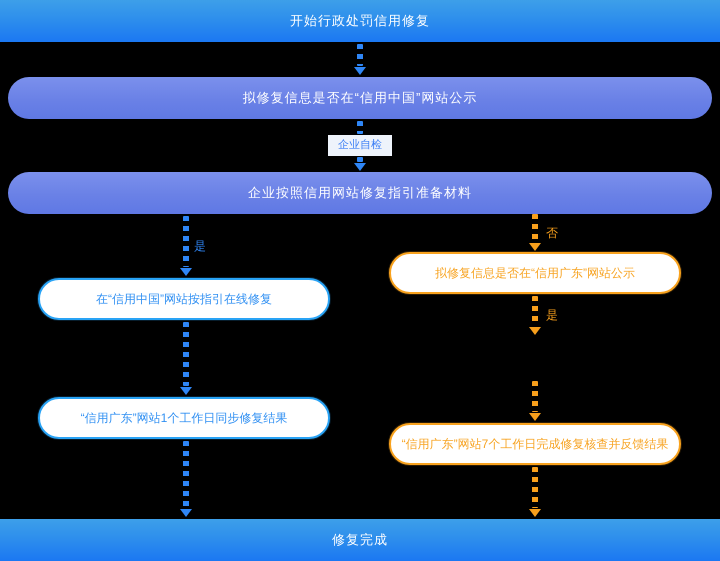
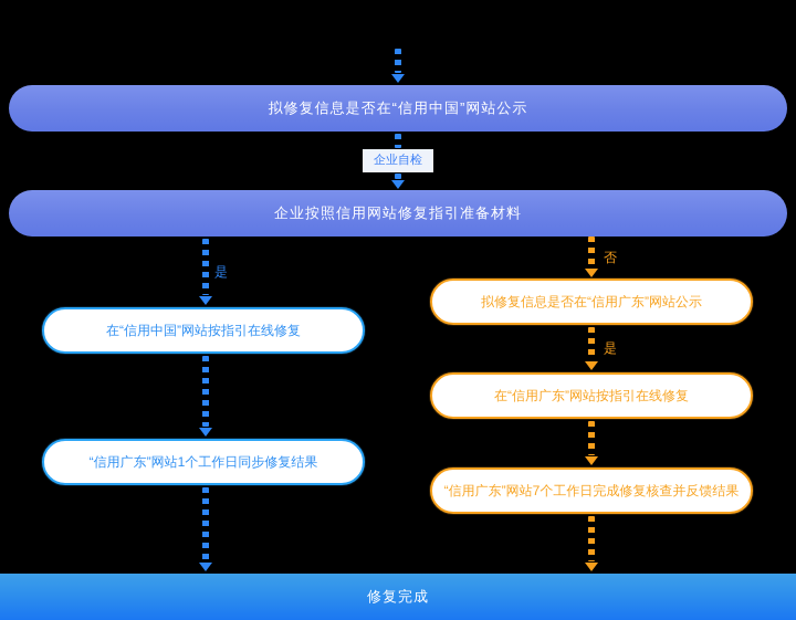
- 开始行政处罚信用修复
  拟修复信息是否在“信用中国”网站公示
  企业自检
  企业按照信用网站修复指引准备材料
  是
  否
  在“信用中国”网站按指引在线修复
  “信用广东”网站1个工作日同步修复结果
  拟修复信息是否在“信用广东”网站公示
  是
+ 在“信用广东”网站按指引在线修复
  “信用广东”网站7个工作日完成修复核查并反馈结果
  修复完成
